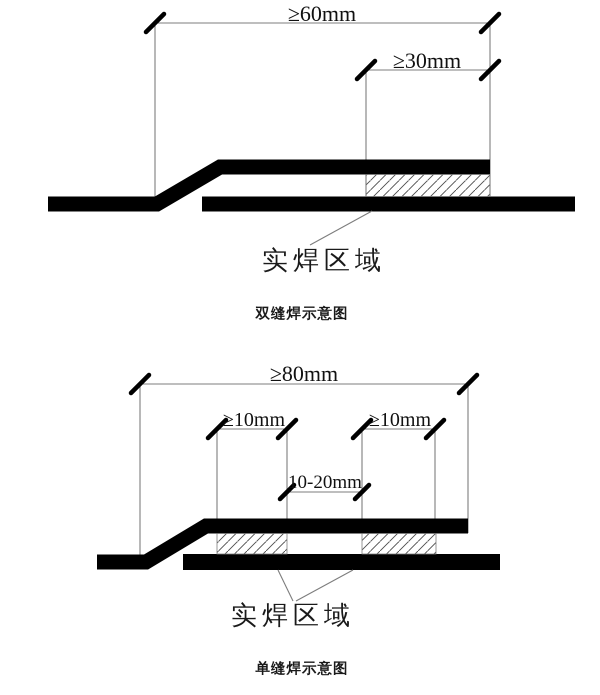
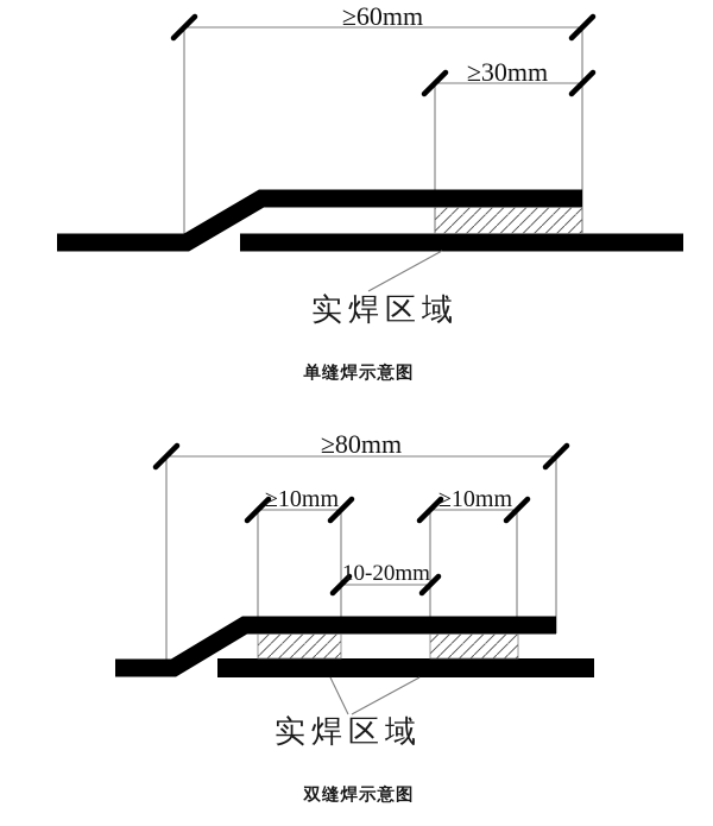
  ≥60mm
  ≥30mm
  实焊区域
- 双缝焊示意图
+ 单缝焊示意图
  ≥80mm
  ≥10mm
  ≥10mm
  10-20mm
  实焊区域
- 单缝焊示意图
+ 双缝焊示意图
